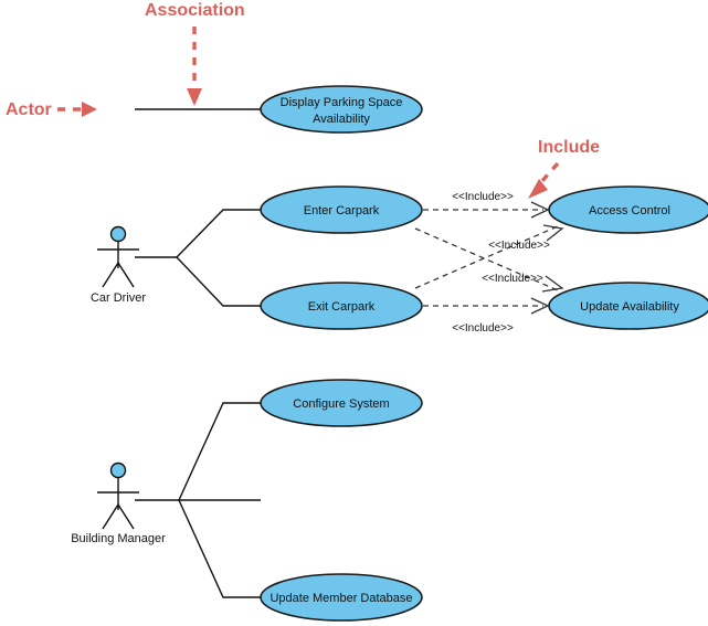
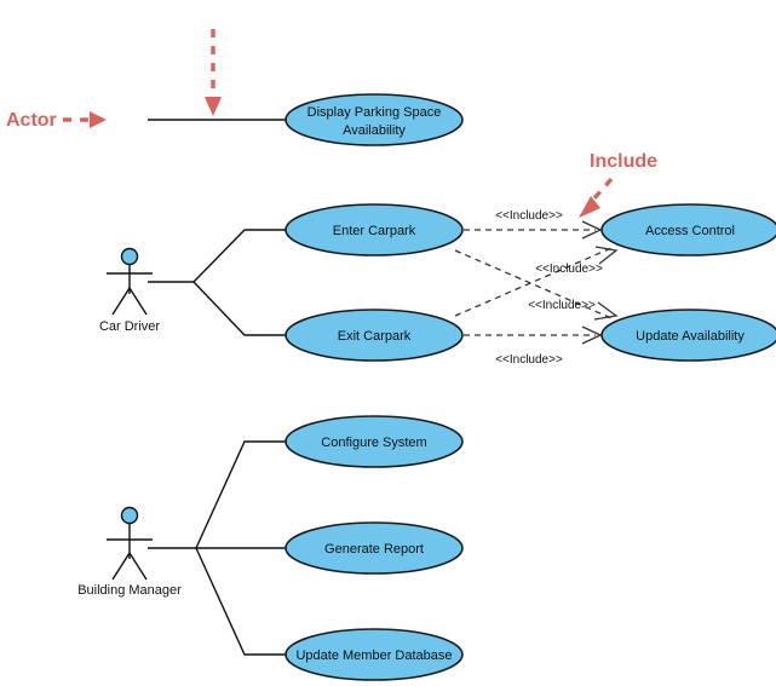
  <<Include>>
  <<Include>>
  <<Include>>
  <<Include>>
  Display Parking Space
  Availability
  Enter Carpark
  Exit Carpark
  Access Control
  Update Availability
  Configure System
+ Generate Report
  Update Member Database
  Car Driver
  Building Manager
  Actor
- Association
  Include
